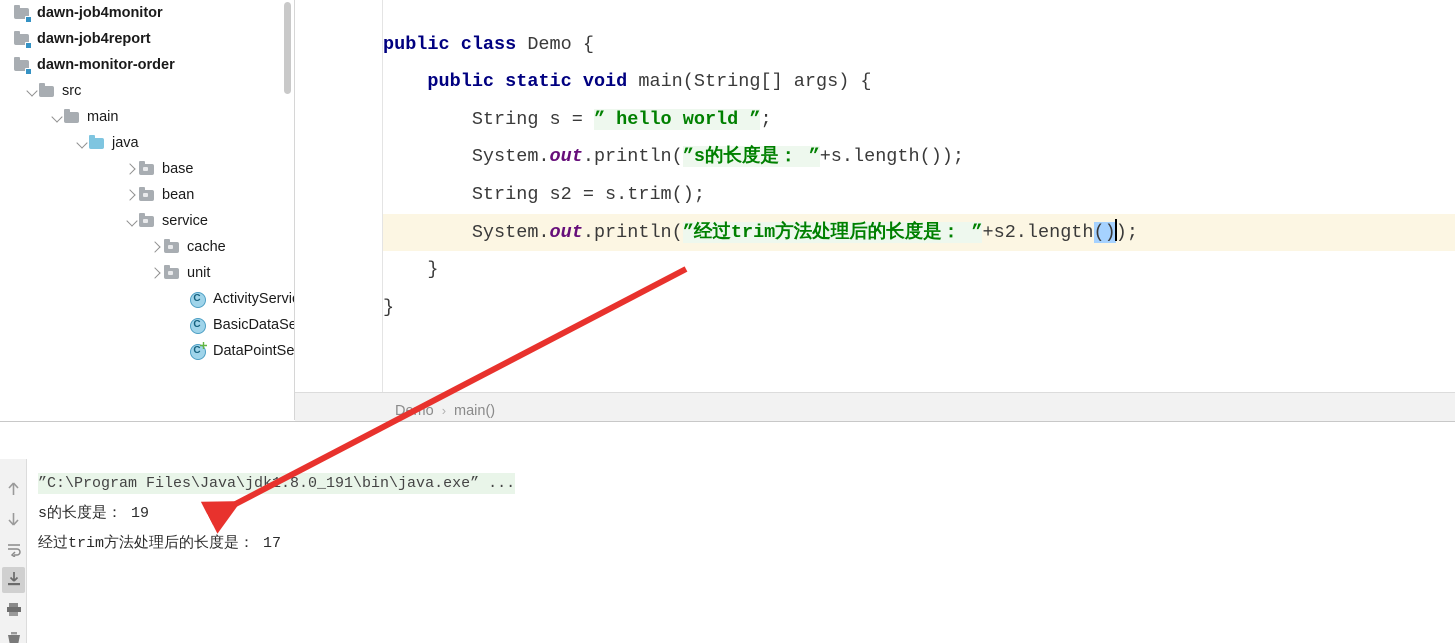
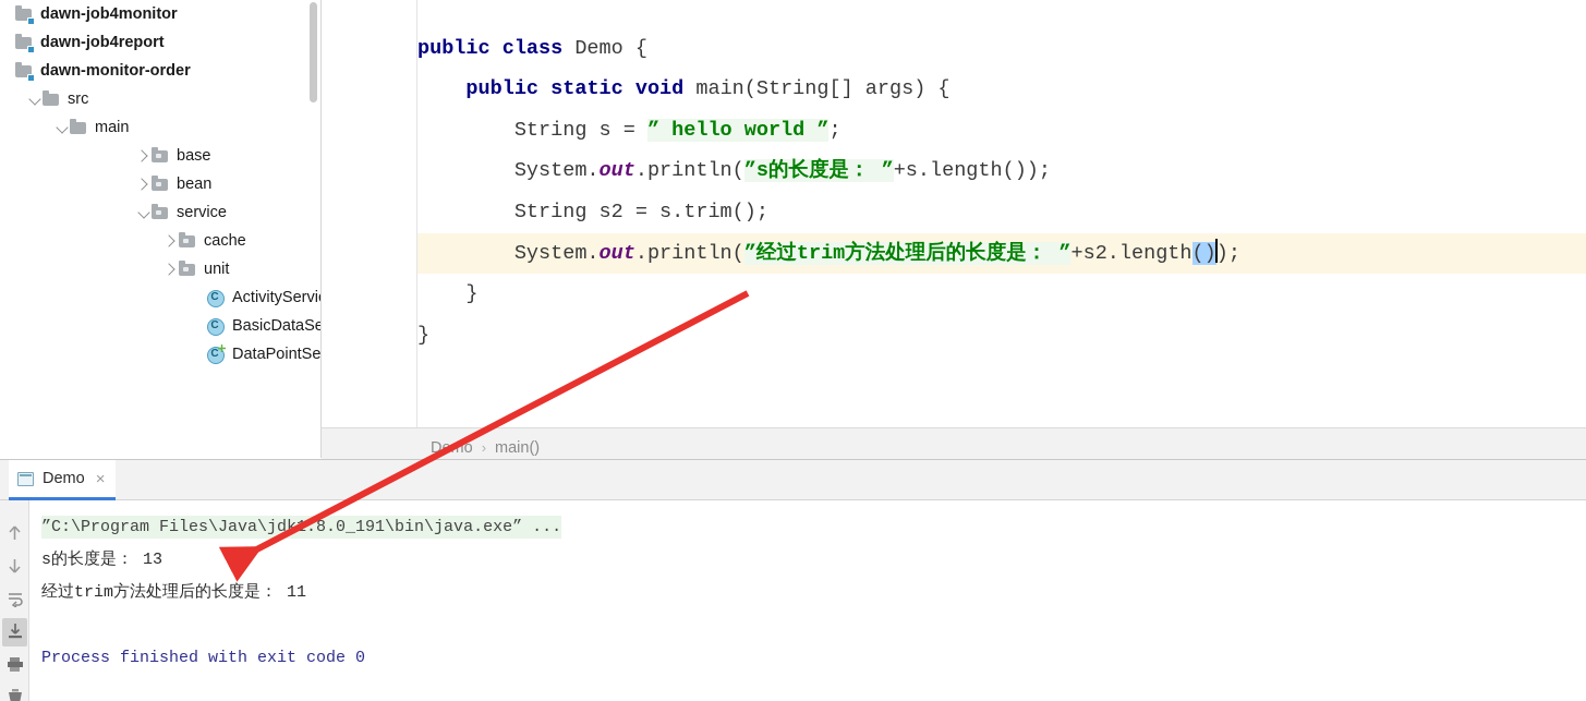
  dawn-job4monitor
  dawn-job4report
  dawn-monitor-order
  src
  main
- java
  base
  bean
  service
  cache
  unit
  C
  ActivityServi
  C
  C
  public class Demo {
  public static void main(String[] args) {
  String s = ” hello world ”;
  System.out.println(”s的长度是： ”+s.length());
  String s2 = s.trim();
  System.out.println(”经过trim方法处理后的长度是： ”+s2.length());
  }
  }
  Do › main()
+ Demo
+ ×
  ”C:\Program Files\Java\jdk.8.0_191\bin\java.exe” ...
- s的长度是： 19
+ s的长度是： 13
- 经过trim方法处理后的长度是： 17
+ 经过trim方法处理后的长度是： 11
+ Process finished with exit code 0
